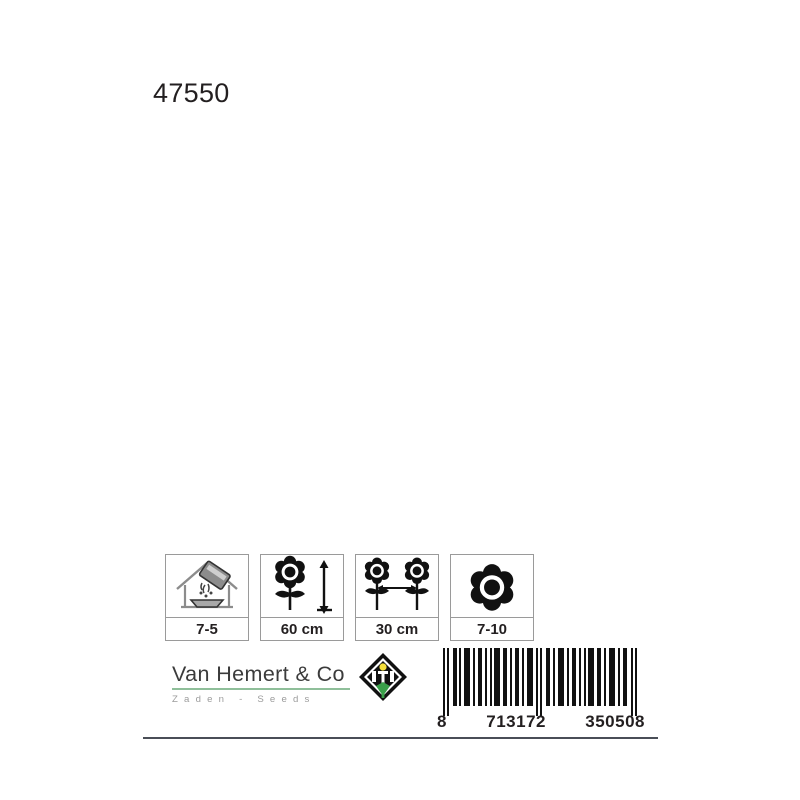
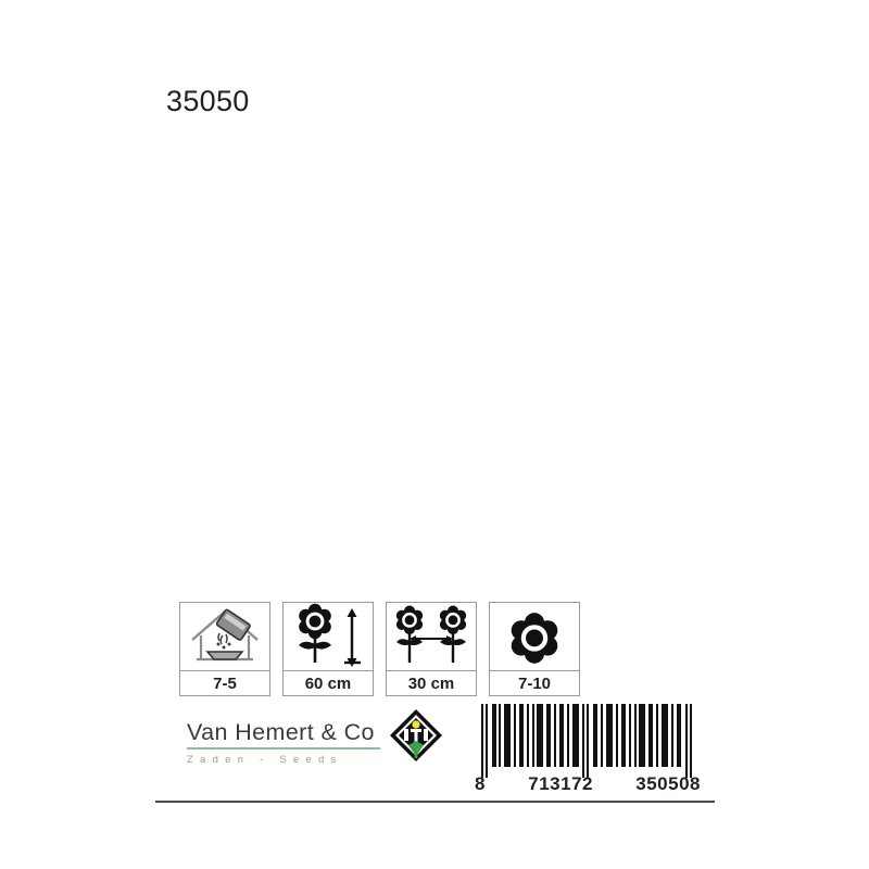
- 47550
+ 35050
  7-5
  60 cm
  30 cm
  7-10
  Van Hemert & Co
  Zaden - Seeds
  8
  713172
  350508
